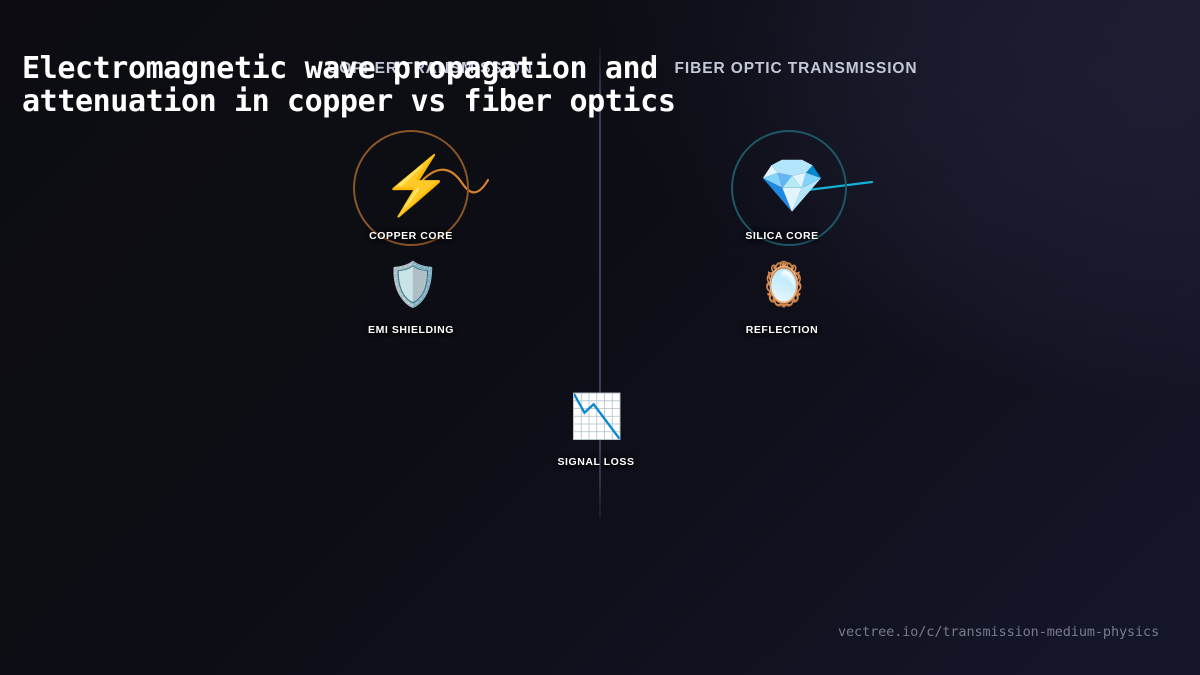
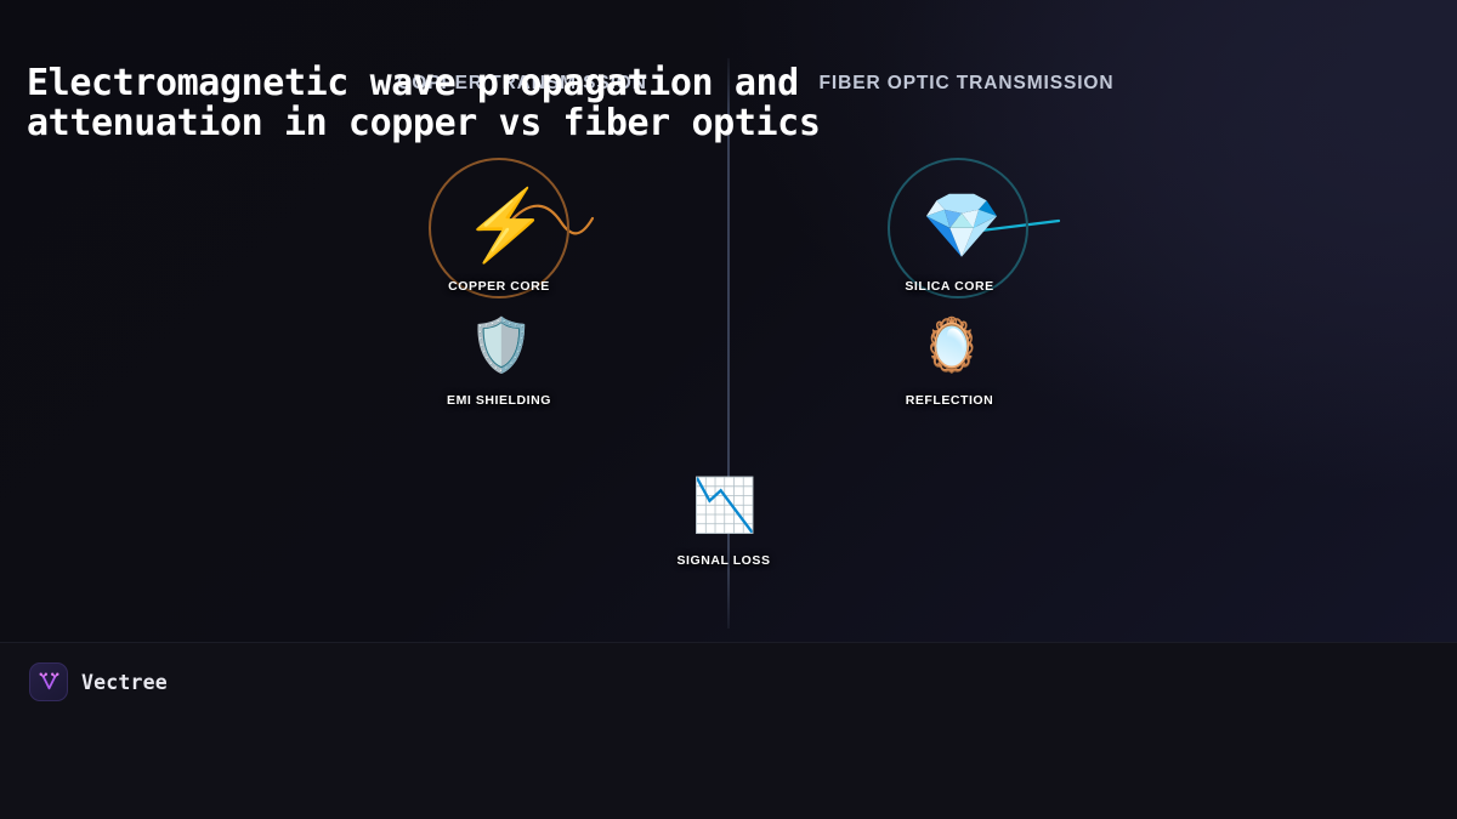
  COPPER TRANSMISSION
  FIBER OPTIC TRANSMISSION
  ⚡
  COPPER CORE
  💎
  SILICA CORE
  🛡️
  EMI SHIELDING
  🪞
  REFLECTION
  📉
  SIGNAL LOSS
+ Vectree
  Electromagnetic wave propagation and attenuation in copper vs fiber optics
- vectree.io/c/transmission-medium-physics
